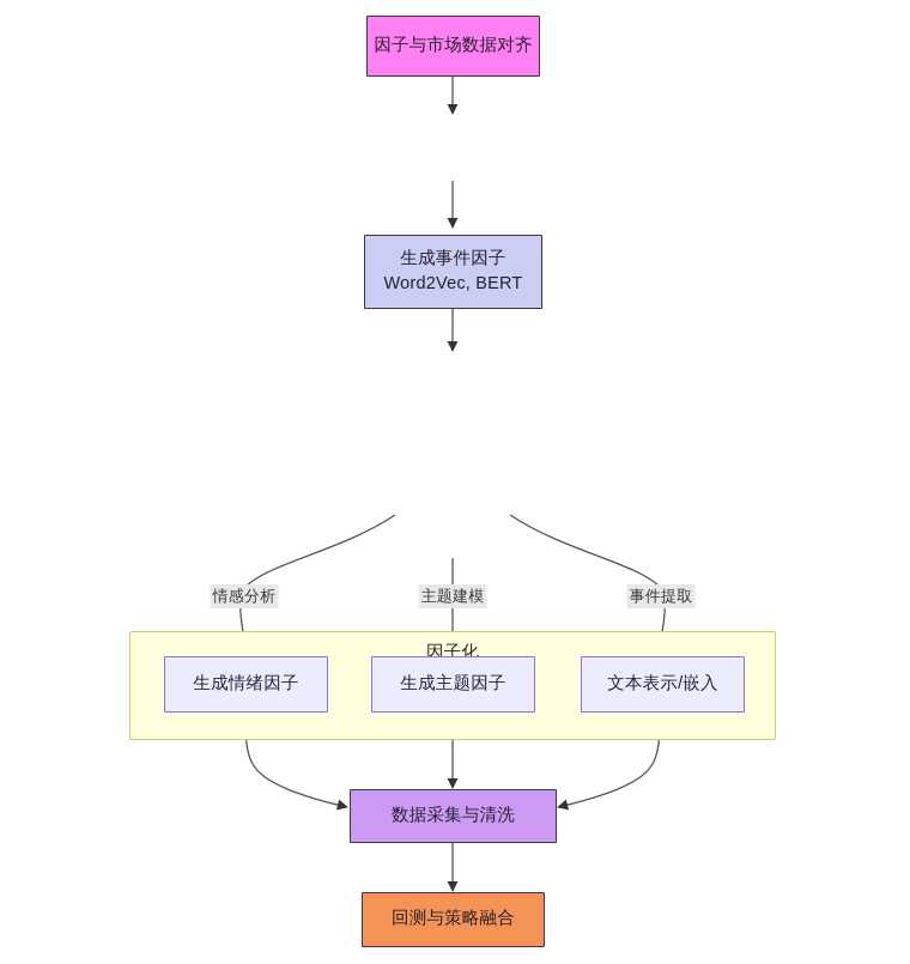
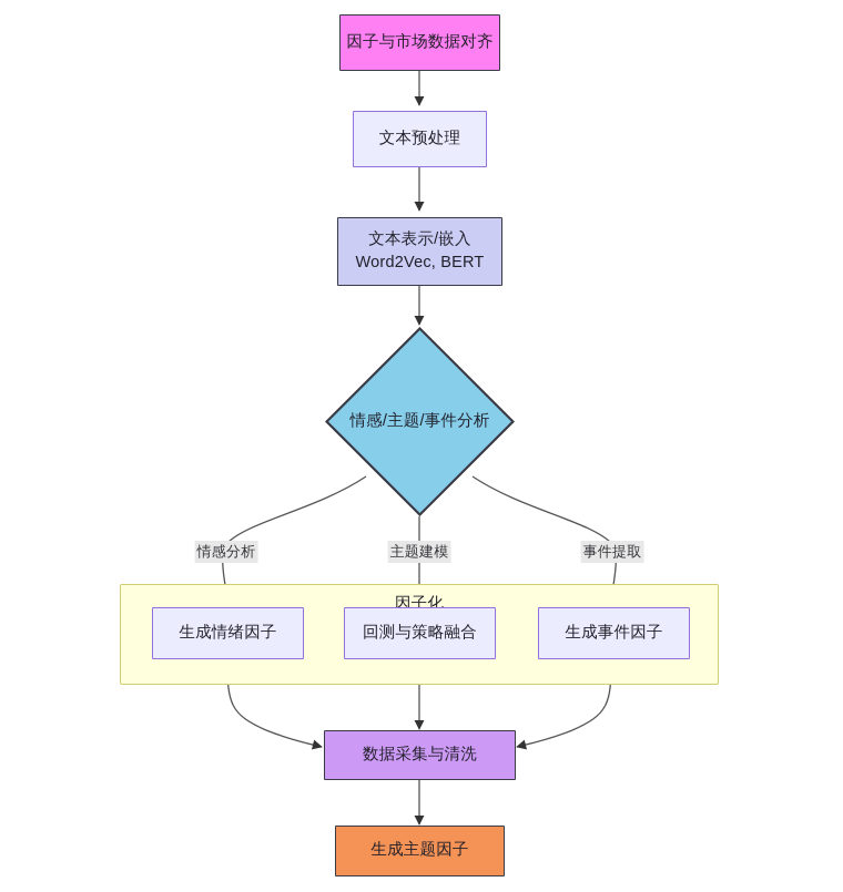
  因子化
  因子与市场数据对齐
+ 文本预处理
- 生成事件因子
+ 文本表示/嵌入
  Word2Vec, BERT
+ 情感/主题/事件分析
  生成情绪因子
- 生成主题因子
+ 回测与策略融合
- 文本表示/嵌入
+ 生成事件因子
  数据采集与清洗
- 回测与策略融合
+ 生成主题因子
  情感分析
  主题建模
  事件提取
